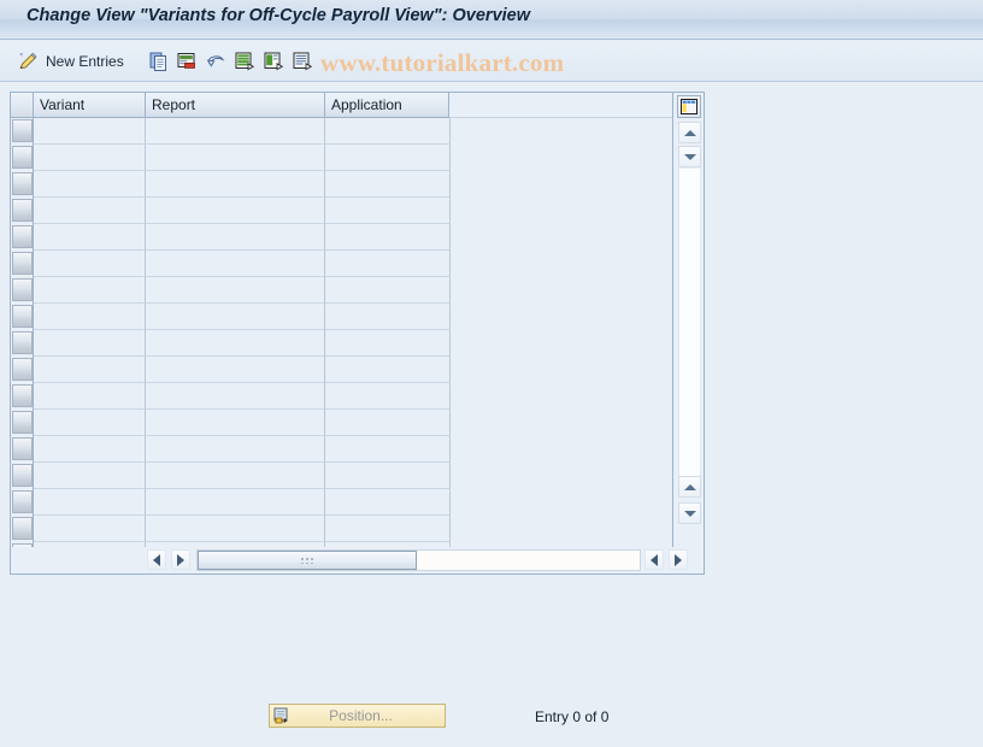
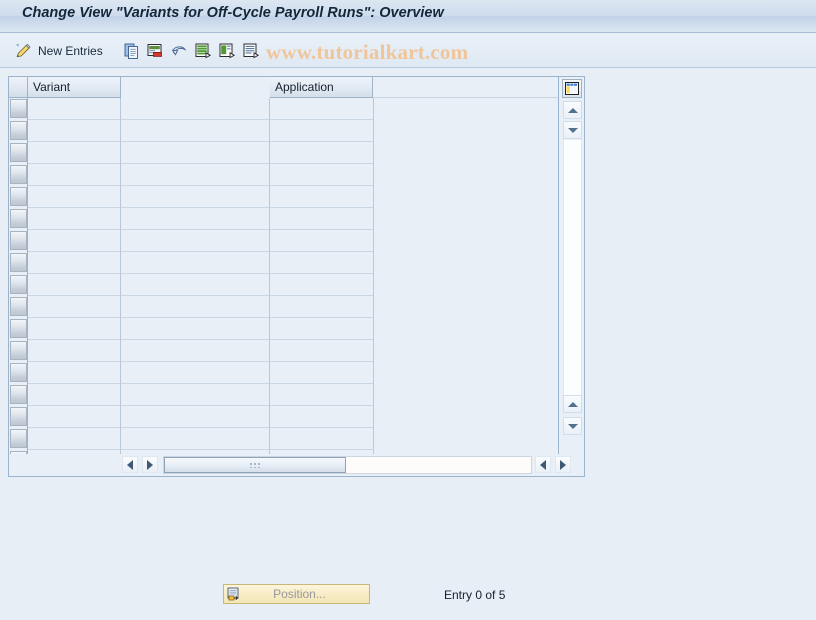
- Change View "Variants for Off-Cycle Payroll View": Overview
+ Change View "Variants for Off-Cycle Payroll Runs": Overview
  New Entries
  www.tutorialkart.com
  Variant
- Report
  Application
  Position...
- Entry 0 of 0
+ Entry 0 of 5
